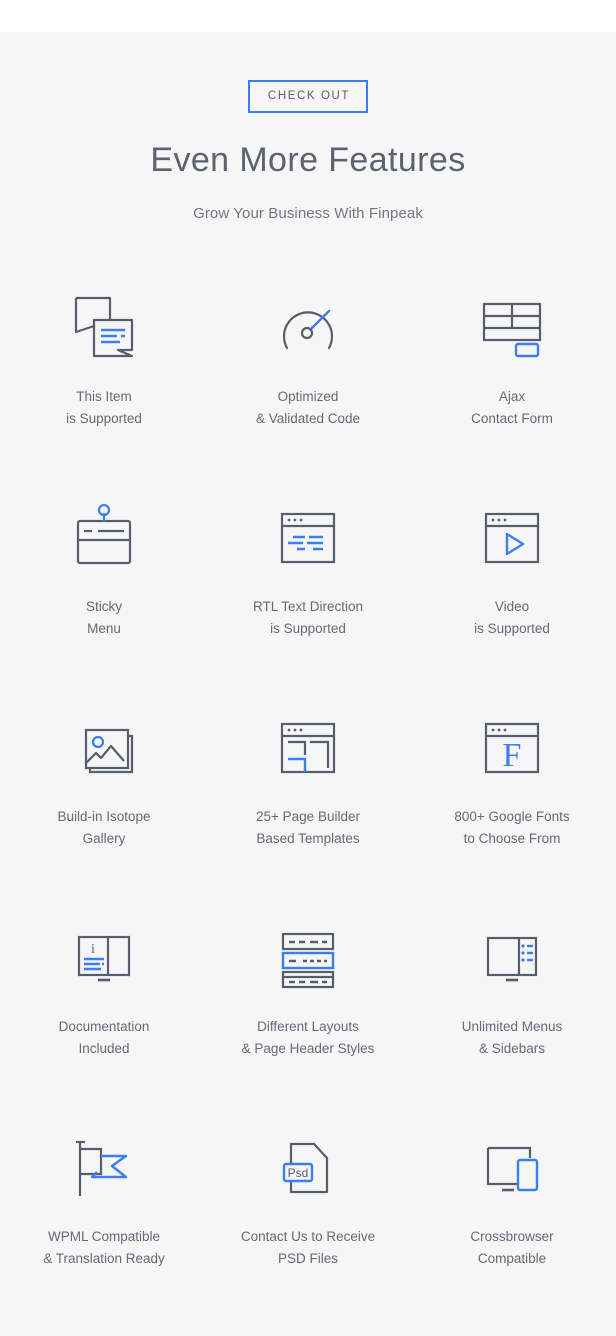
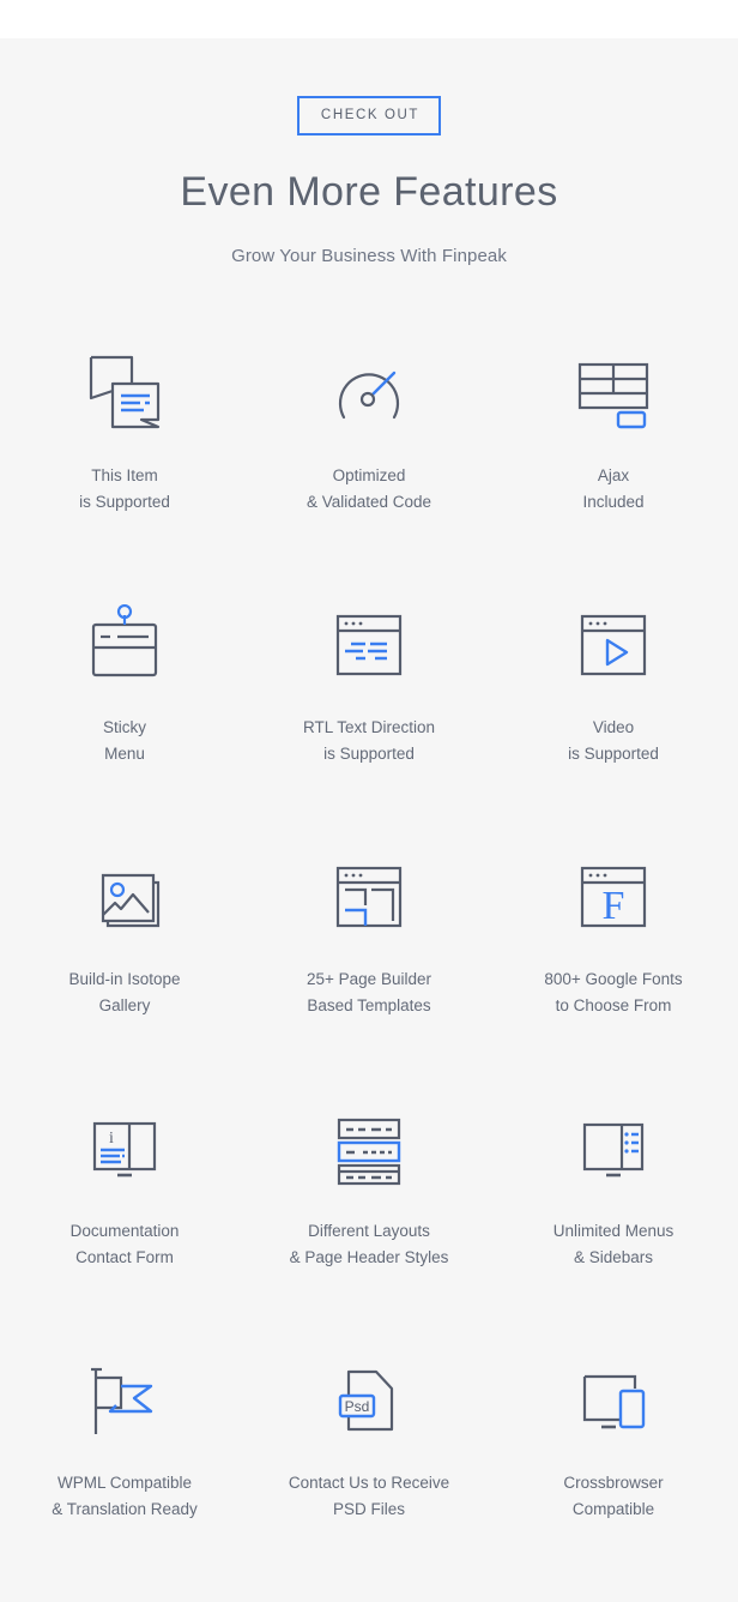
  CHECK OUT
  Even More Features
  Grow Your Business With Finpeak
  This Item
  is Supported
  Optimized
  & Validated Code
  Ajax
- Contact Form
+ Included
  Sticky
  Menu
  RTL Text Direction
  is Supported
  Video
  is Supported
  Build-in Isotope
  Gallery
  25+ Page Builder
  Based Templates
  F
  800+ Google Fonts
  to Choose From
  i
  Documentation
- Included
+ Contact Form
  Different Layouts
  & Page Header Styles
  Unlimited Menus
  & Sidebars
  WPML Compatible
  & Translation Ready
  Psd
  Contact Us to Receive
  PSD Files
  Crossbrowser
  Compatible
